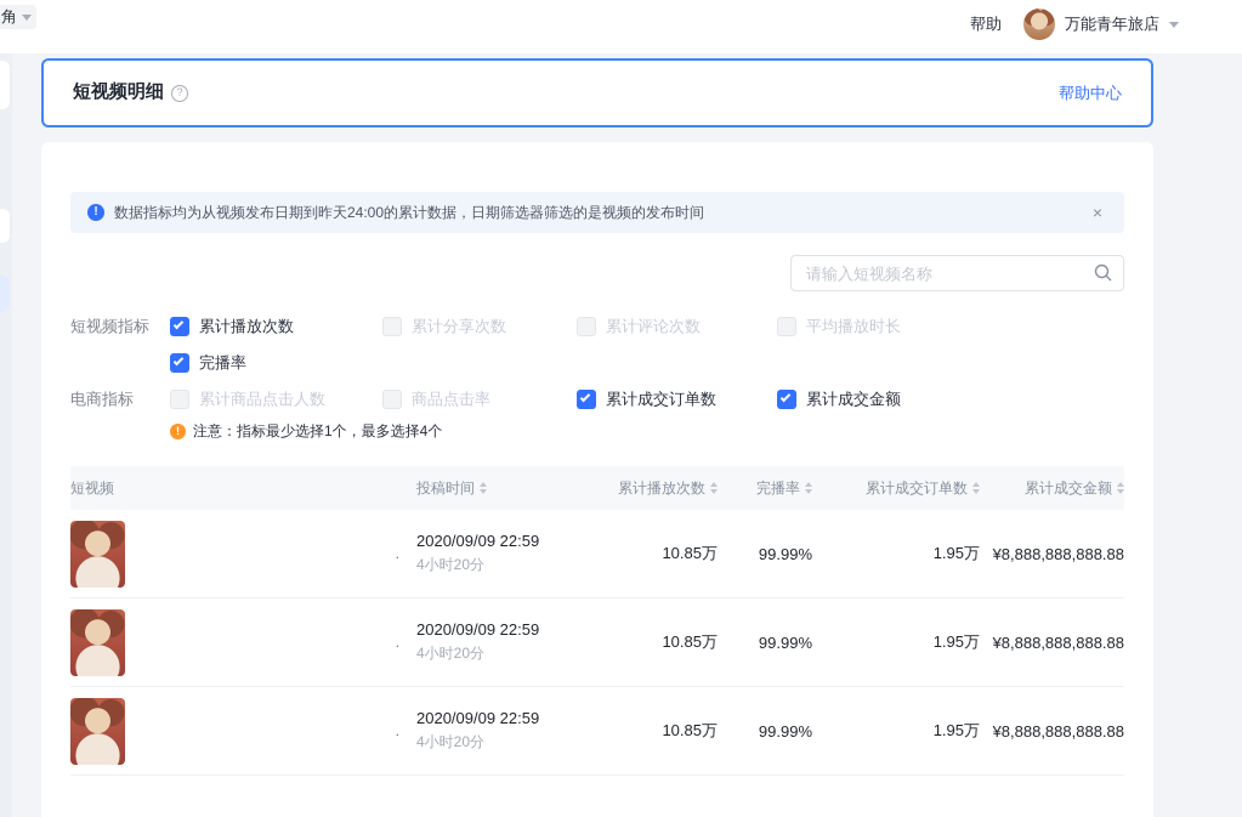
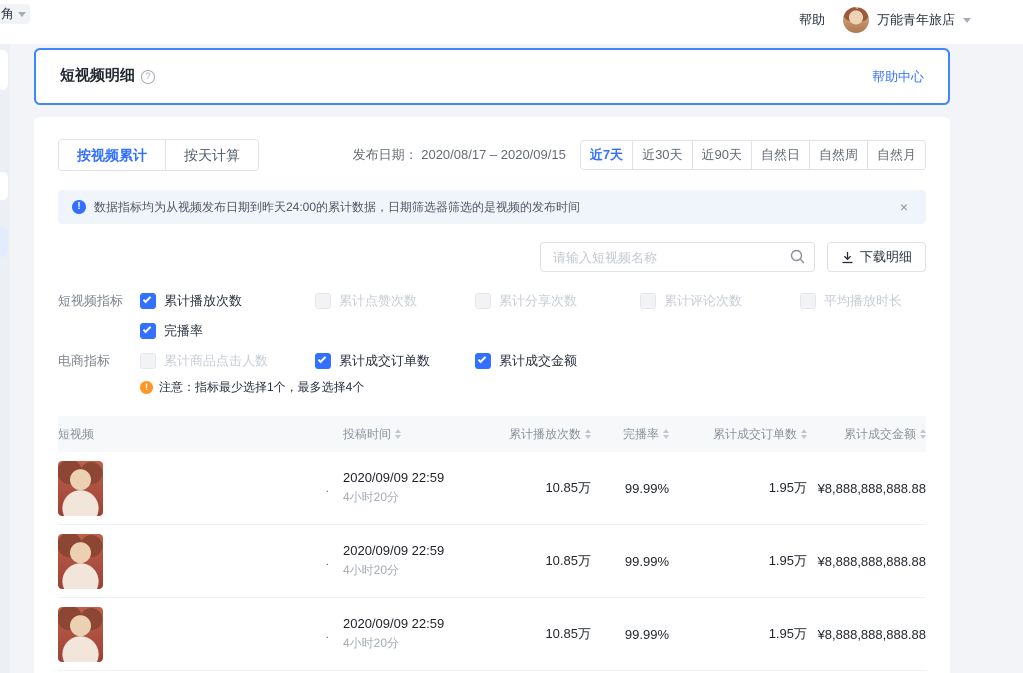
  角
  帮助
  万能青年旅店
  短视频明细
  ?
  帮助中心
+ 按视频累计
+ 按天计算
+ 发布日期： 2020/08/17 – 2020/09/15
+ 近7天
+ 近30天
+ 近90天
+ 自然日
+ 自然周
+ 自然月
  !
  数据指标均为从视频发布日期到昨天24:00的累计数据，日期筛选器筛选的是视频的发布时间
  ×
  请输入短视频名称
+ 下载明细
  短视频指标
  累计播放次数
+ 累计点赞次数
  累计分享次数
  累计评论次数
  平均播放时长
  完播率
  电商指标
  累计商品点击人数
- 商品点击率
  累计成交订单数
  累计成交金额
  !
  注意：指标最少选择1个，最多选择4个
  短视频
  投稿时间
  累计播放次数
  完播率
  累计成交订单数
  累计成交金额
  .
  2020/09/09 22:59
  4小时20分
  10.85万
  99.99%
  1.95万
  ¥8,888,888,888.88
  .
  2020/09/09 22:59
  4小时20分
  10.85万
  99.99%
  1.95万
  ¥8,888,888,888.88
  .
  2020/09/09 22:59
  4小时20分
  10.85万
  99.99%
  1.95万
  ¥8,888,888,888.88
